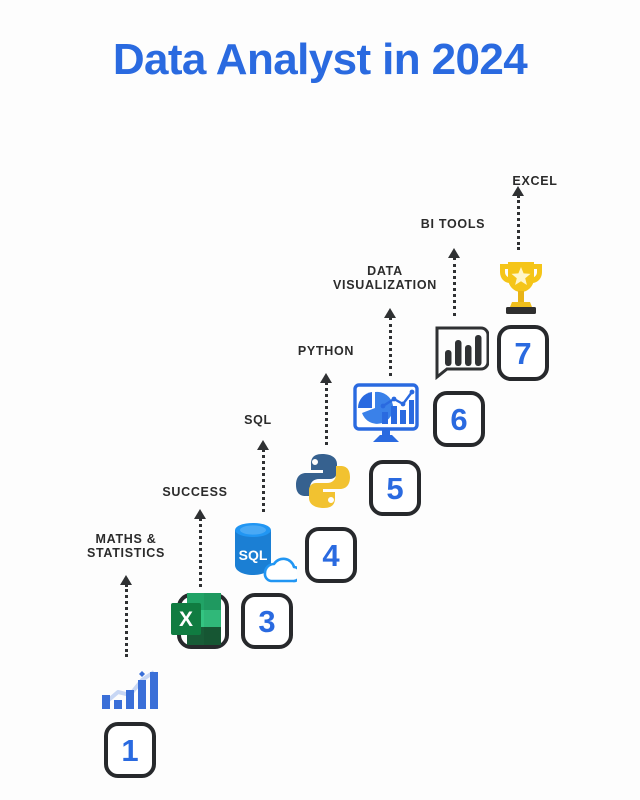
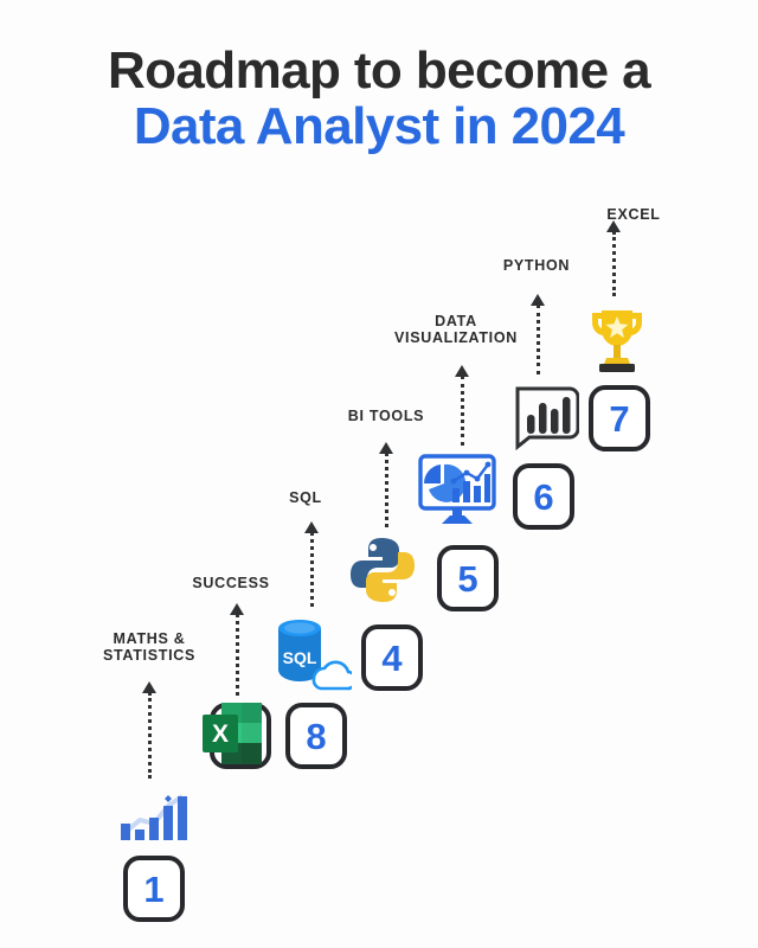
+ Roadmap to become a
  Data Analyst in 2024
  1
  MATHS &
  STATISTICS
  X
  SUCCESS
- 3
+ 8
  SQL
  SQL
  4
- PYTHON
+ BI TOOLS
  5
  DATA
  VISUALIZATION
  6
- BI TOOLS
+ PYTHON
  7
  EXCEL
